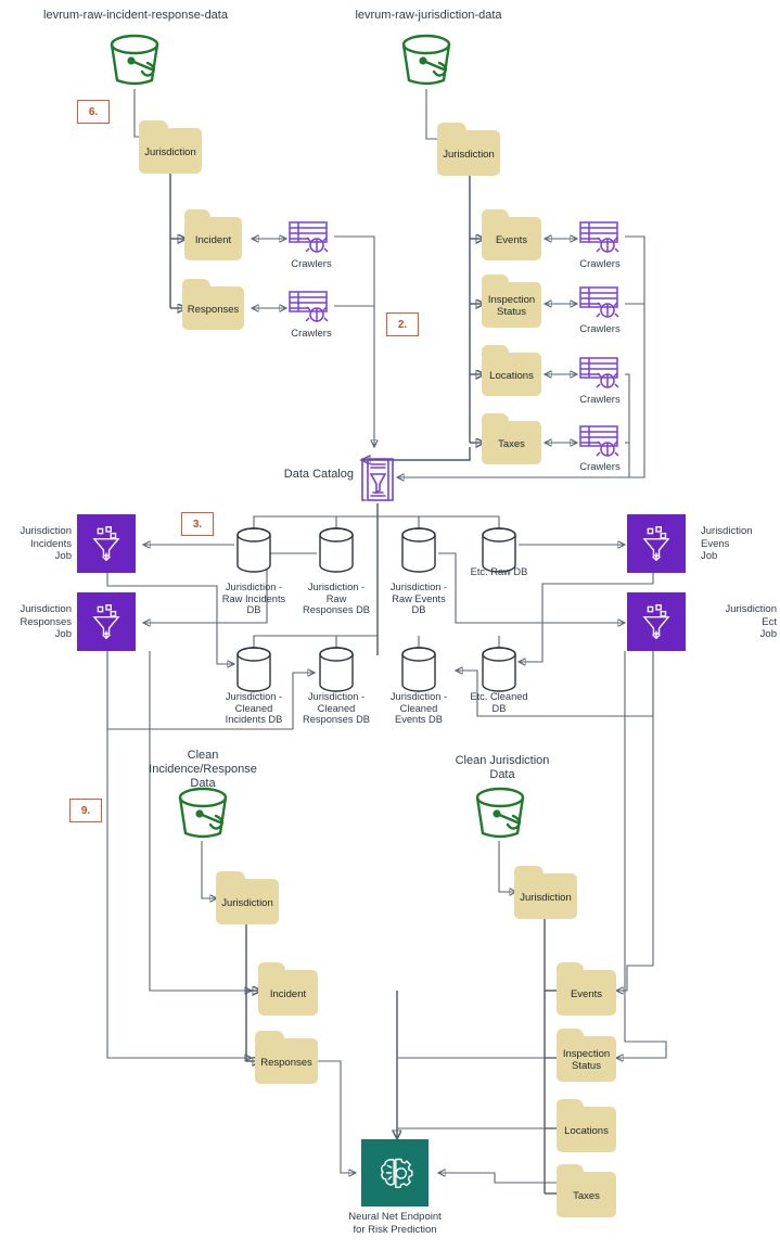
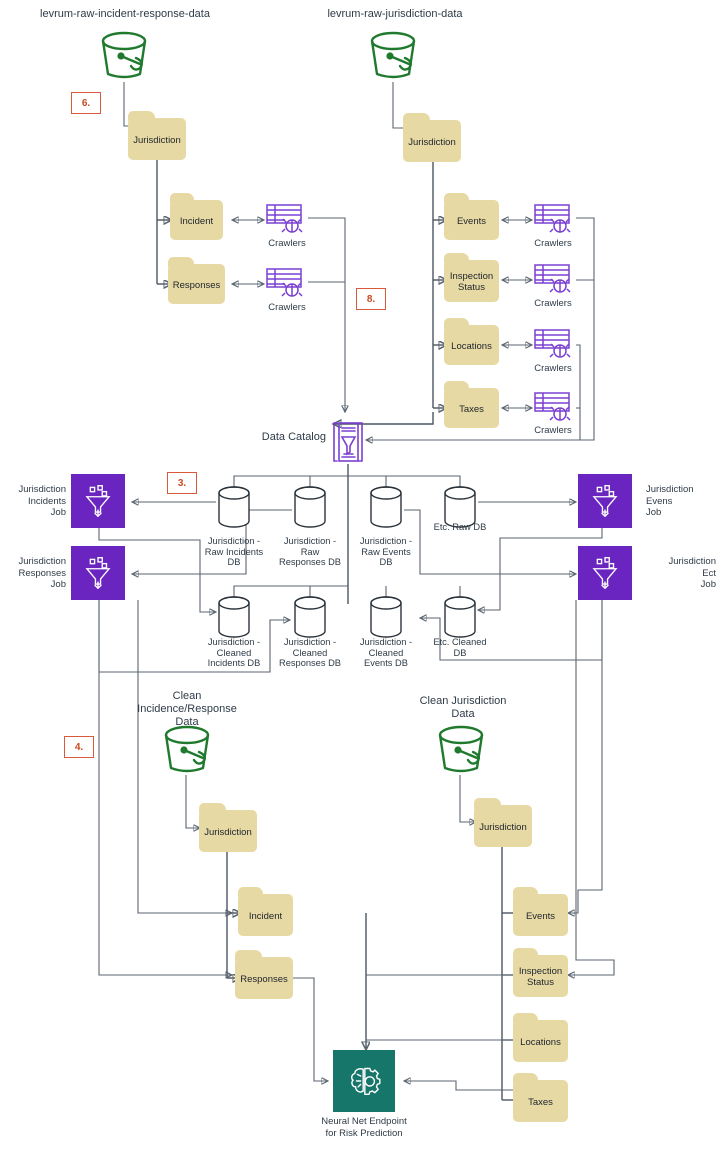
  6.
- 2.
+ 8.
  3.
- 9.
+ 4.
  levrum-raw-incident-response-data
  levrum-raw-jurisdiction-data
  Jurisdiction
  Incident
  Responses
  Crawlers
  Crawlers
  Jurisdiction
  Events
  Inspection
  Status
  Locations
  Taxes
  Crawlers
  Crawlers
  Crawlers
  Crawlers
  Data Catalog
  Jurisdiction -
  Raw Incidents
  DB
  Jurisdiction -
  Raw
  Responses DB
  Jurisdiction -
  Raw Events
  DB
  Etc. Raw DB
  Jurisdiction -
  Cleaned
  Incidents DB
  Jurisdiction -
  Cleaned
  Responses DB
  Jurisdiction -
  Cleaned
  Events DB
  Etc. Cleaned
  DB
  Jurisdiction
  Incidents
  Job
  Jurisdiction
  Responses
  Job
  Jurisdiction
  Evens
  Job
  Jurisdiction
  Ect
  Job
  Clean
  Incidence/Response
  Data
  Clean Jurisdiction
  Data
  Jurisdiction
  Incident
  Responses
  Jurisdiction
  Events
  Inspection
  Status
  Locations
  Taxes
  Neural Net Endpoint
  for Risk Prediction
